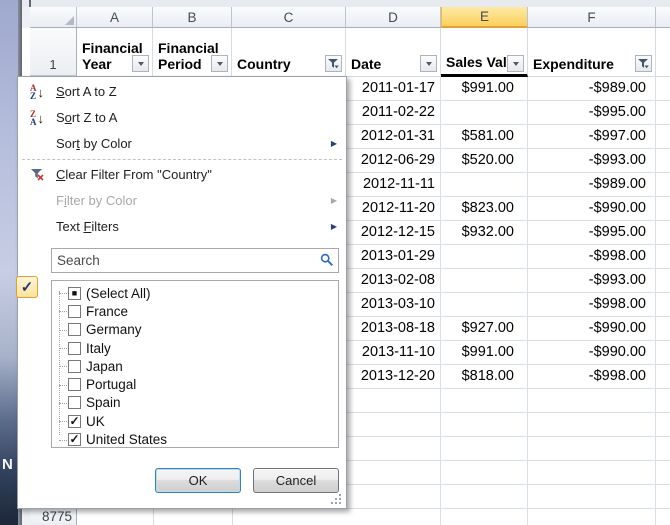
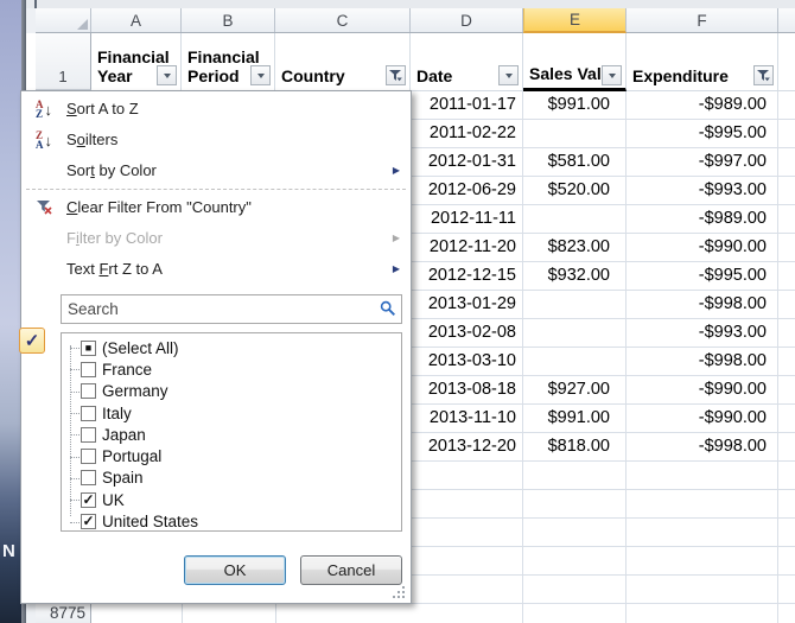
  N
  A
  B
  C
  D
  E
  F
  1
  Financial Year
  Financial Period
  Country
  Date
  Sales Val
  Expenditure
  2011-01-17
  $991.00
  -$989.00
  2011-02-22
  -$995.00
  2012-01-31
  $581.00
  -$997.00
  2012-06-29
  $520.00
  -$993.00
  2012-11-11
  -$989.00
  2012-11-20
  $823.00
  -$990.00
  2012-12-15
  $932.00
  -$995.00
  2013-01-29
  -$998.00
  2013-02-08
  -$993.00
  2013-03-10
  -$998.00
  2013-08-18
  $927.00
  -$990.00
  2013-11-10
  $991.00
  -$990.00
  2013-12-20
  $818.00
  -$998.00
  8775
  A
  Z
  ↓
  Sort A to Z
  Z
  A
  ↓
- Sort Z to A
+ Soilters
  Sort by Color
  ▶
  Clear Filter From "Country"
  Filter by Color
  ▶
- Text Filters
+ Text Frt Z to A
  ▶
  Search
  ■
  (Select All)
  France
  Germany
  Italy
  Japan
  Portugal
  Spain
  ✓
  UK
  ✓
  United States
  OK
  Cancel
  ✓
